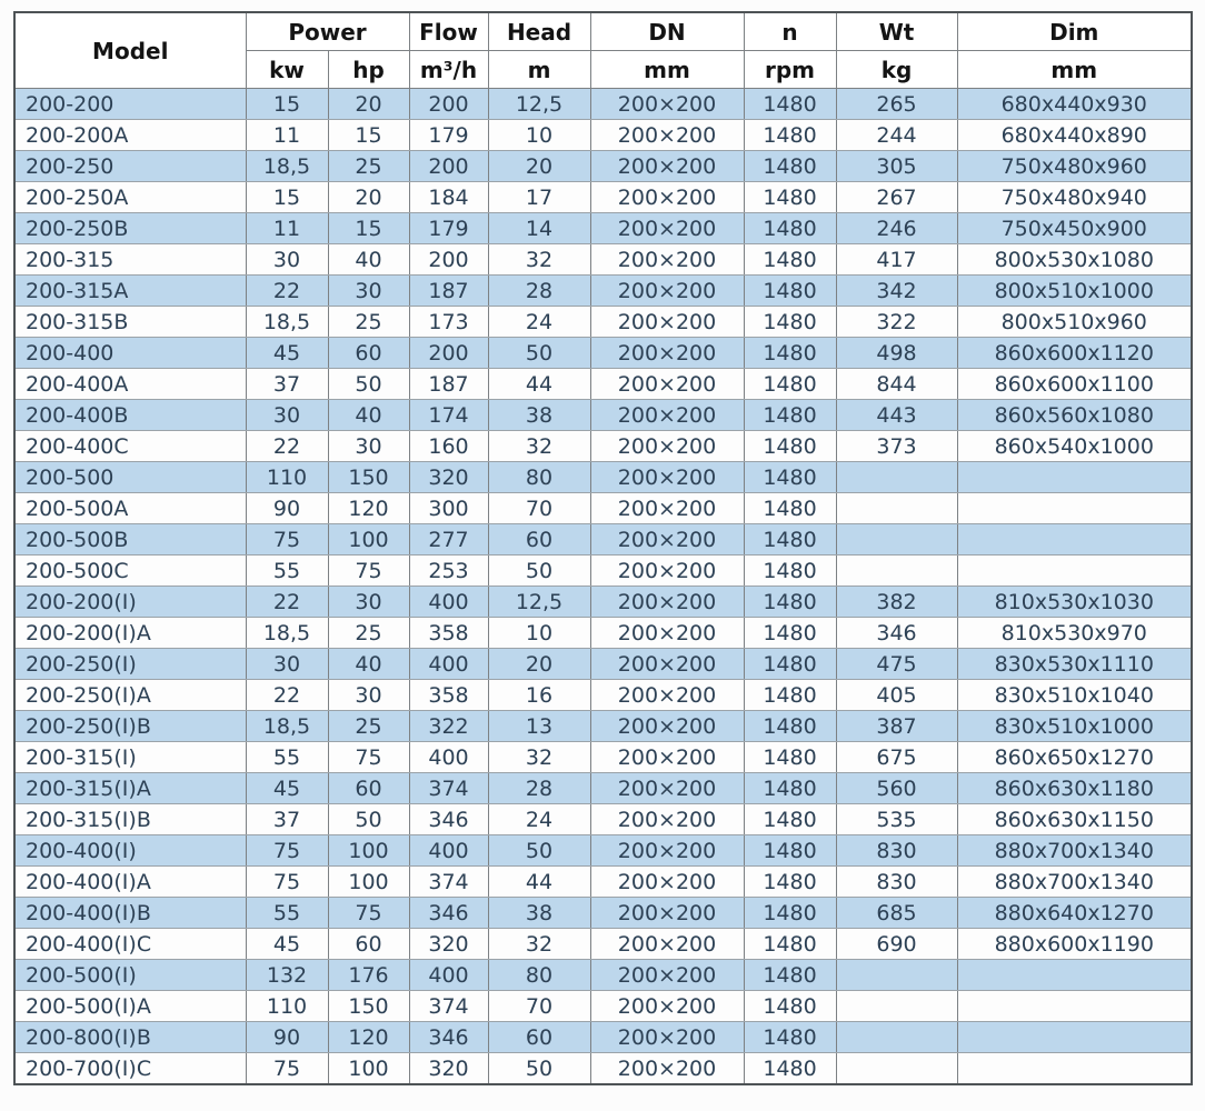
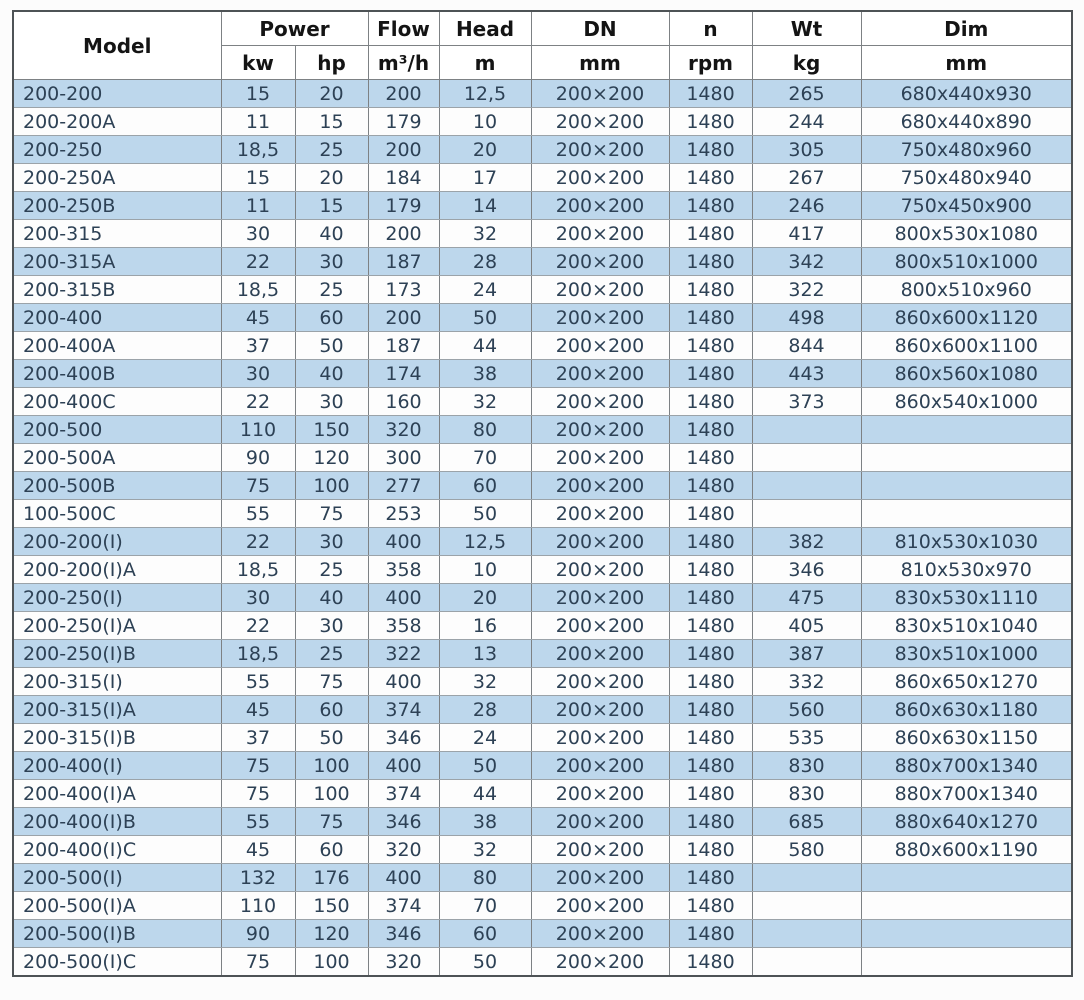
  Model	Power	Flow	Head	DN	n	Wt	Dim
  kw	hp	m³/h	m	mm	rpm	kg	mm
  200-200	15	20	200	12,5	200×200	1480	265	680x440x930
  200-200A	11	15	179	10	200×200	1480	244	680x440x890
  200-250	18,5	25	200	20	200×200	1480	305	750x480x960
  200-250A	15	20	184	17	200×200	1480	267	750x480x940
  200-250B	11	15	179	14	200×200	1480	246	750x450x900
  200-315	30	40	200	32	200×200	1480	417	800x530x1080
  200-315A	22	30	187	28	200×200	1480	342	800x510x1000
  200-315B	18,5	25	173	24	200×200	1480	322	800x510x960
  200-400	45	60	200	50	200×200	1480	498	860x600x1120
  200-400A	37	50	187	44	200×200	1480	844	860x600x1100
  200-400B	30	40	174	38	200×200	1480	443	860x560x1080
  200-400C	22	30	160	32	200×200	1480	373	860x540x1000
  200-500	110	150	320	80	200×200	1480
  200-500A	90	120	300	70	200×200	1480
  200-500B	75	100	277	60	200×200	1480
- 200-500C	55	75	253	50	200×200	1480
+ 100-500C	55	75	253	50	200×200	1480
  200-200(I)	22	30	400	12,5	200×200	1480	382	810x530x1030
  200-200(I)A	18,5	25	358	10	200×200	1480	346	810x530x970
  200-250(I)	30	40	400	20	200×200	1480	475	830x530x1110
  200-250(I)A	22	30	358	16	200×200	1480	405	830x510x1040
  200-250(I)B	18,5	25	322	13	200×200	1480	387	830x510x1000
- 200-315(I)	55	75	400	32	200×200	1480	675	860x650x1270
+ 200-315(I)	55	75	400	32	200×200	1480	332	860x650x1270
  200-315(I)A	45	60	374	28	200×200	1480	560	860x630x1180
  200-315(I)B	37	50	346	24	200×200	1480	535	860x630x1150
  200-400(I)	75	100	400	50	200×200	1480	830	880x700x1340
  200-400(I)A	75	100	374	44	200×200	1480	830	880x700x1340
  200-400(I)B	55	75	346	38	200×200	1480	685	880x640x1270
- 200-400(I)C	45	60	320	32	200×200	1480	690	880x600x1190
+ 200-400(I)C	45	60	320	32	200×200	1480	580	880x600x1190
  200-500(I)	132	176	400	80	200×200	1480
  200-500(I)A	110	150	374	70	200×200	1480
- 200-800(I)B	90	120	346	60	200×200	1480
+ 200-500(I)B	90	120	346	60	200×200	1480
- 200-700(I)C	75	100	320	50	200×200	1480
+ 200-500(I)C	75	100	320	50	200×200	1480
